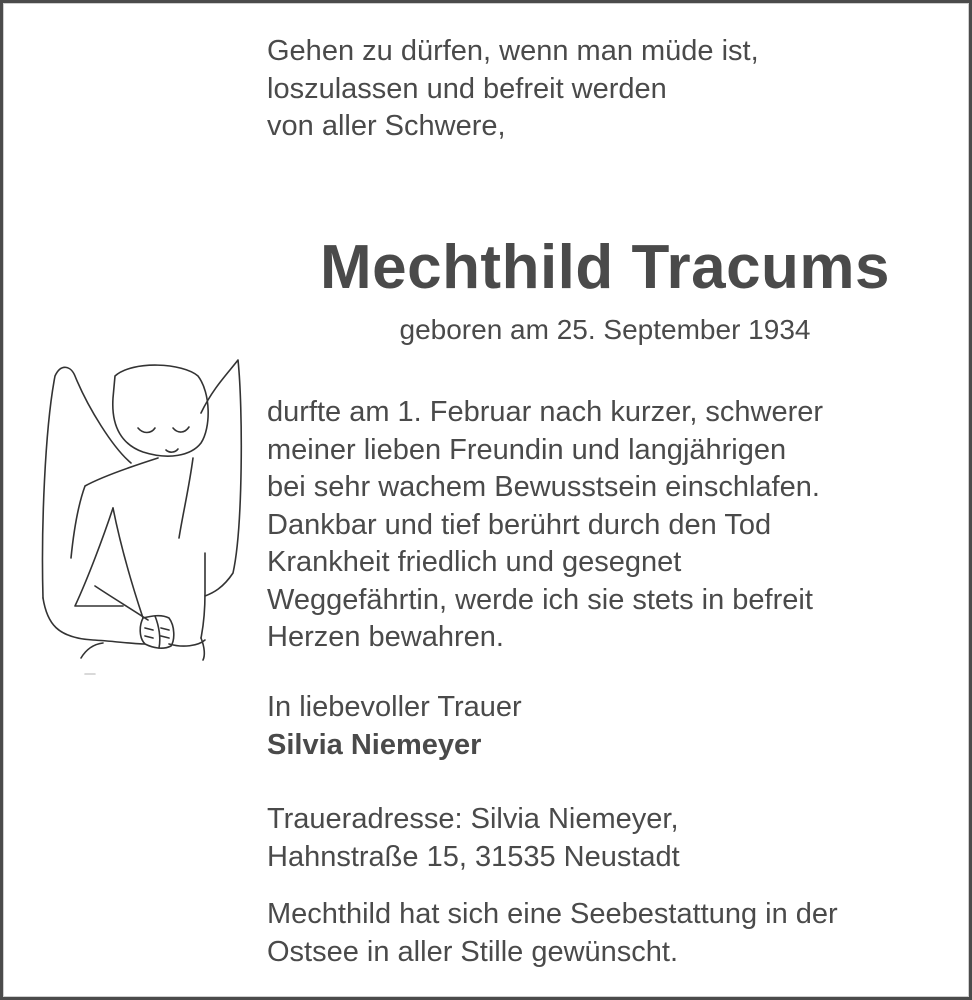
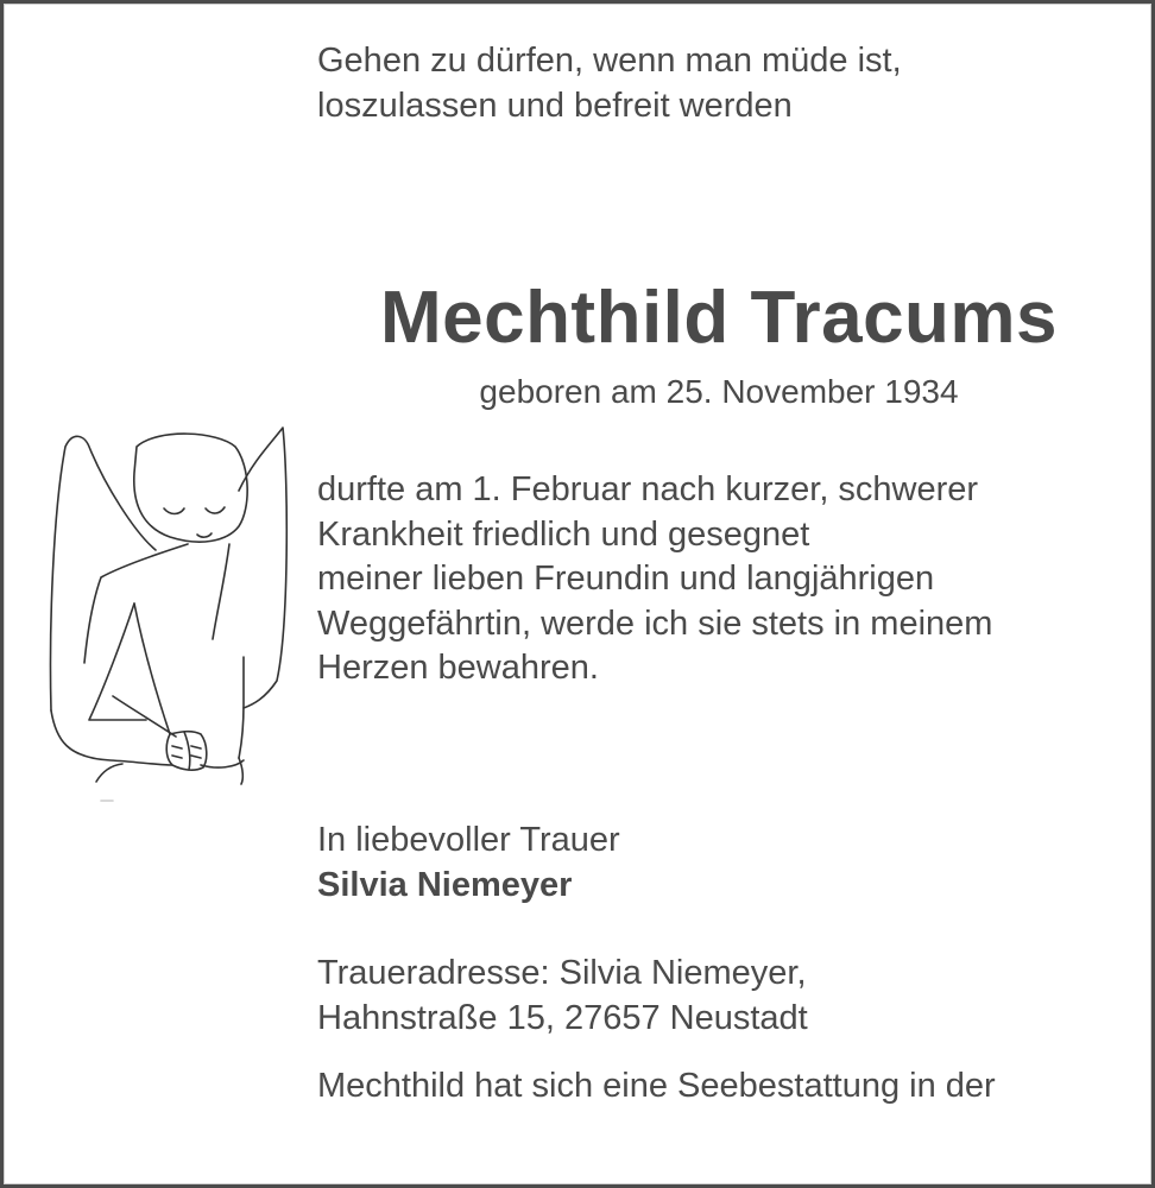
  Gehen zu dürfen, wenn man müde ist,
  loszulassen und befreit werden
- von aller Schwere,
  Mechthild Tracums
- geboren am 25. September 1934
+ geboren am 25. November 1934
  durfte am 1. Februar nach kurzer, schwerer
- meiner lieben Freundin und langjährigen
+ Krankheit friedlich und gesegnet
- bei sehr wachem Bewusstsein einschlafen.
- Dankbar und tief berührt durch den Tod
- Krankheit friedlich und gesegnet
+ meiner lieben Freundin und langjährigen
- Weggefährtin, werde ich sie stets in befreit
+ Weggefährtin, werde ich sie stets in meinem
  Herzen bewahren.
  In liebevoller Trauer
  Silvia Niemeyer
  Traueradresse: Silvia Niemeyer,
- Hahnstraße 15, 31535 Neustadt
+ Hahnstraße 15, 27657 Neustadt
  Mechthild hat sich eine Seebestattung in der
- Ostsee in aller Stille gewünscht.
